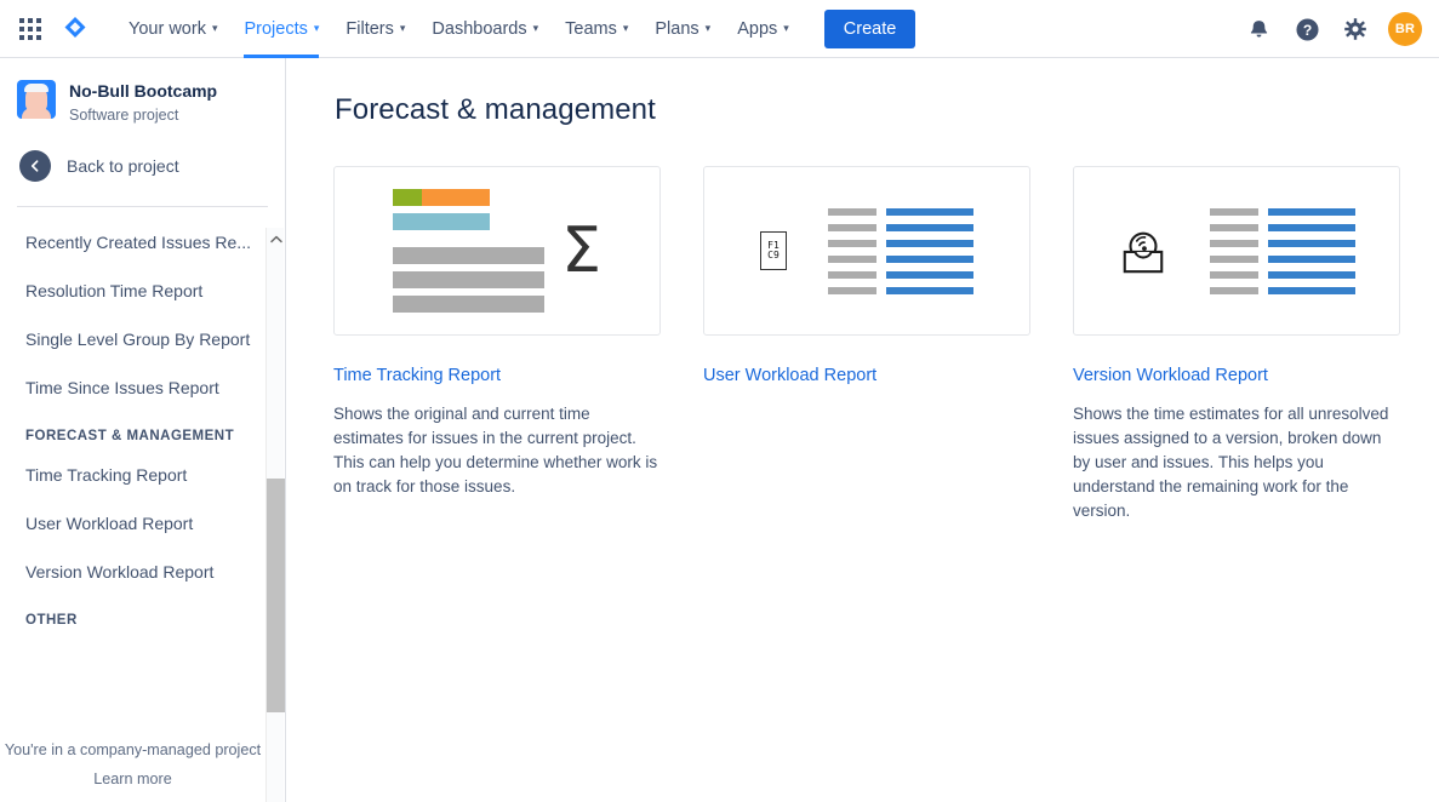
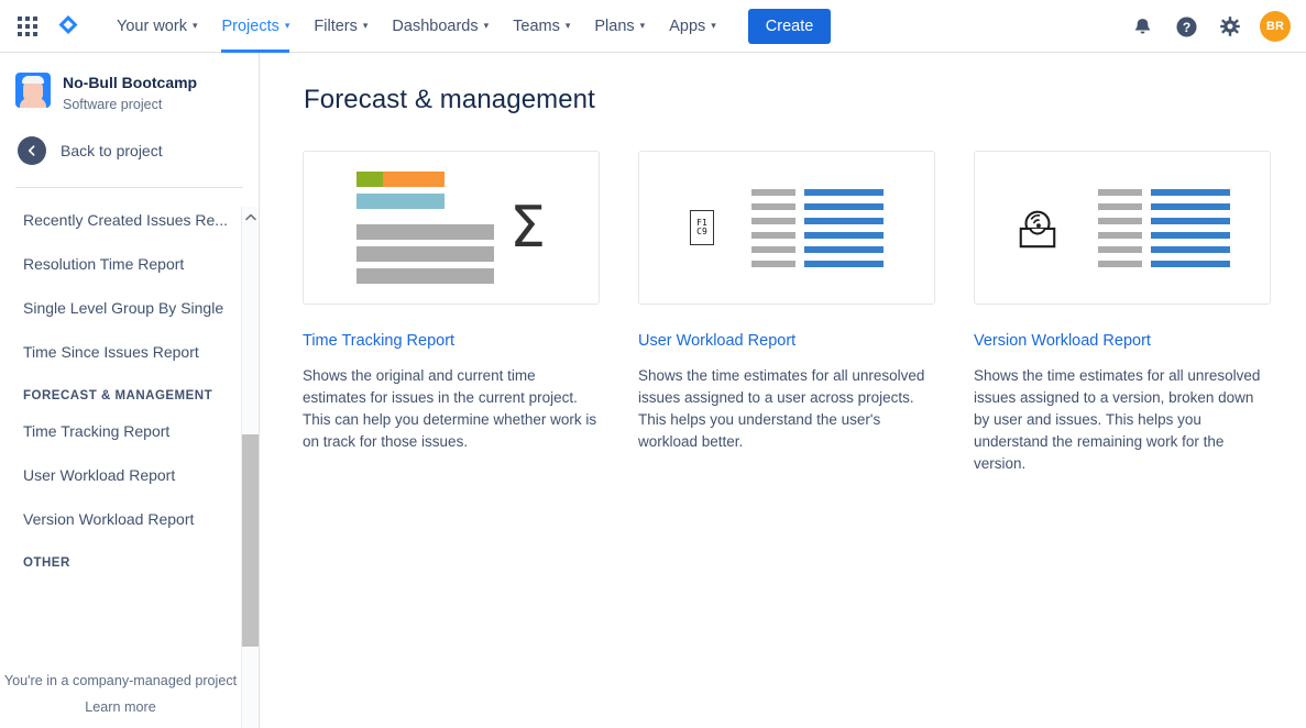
  Your work
  ▾
  Projects
  ▾
  Filters
  ▾
  Dashboards
  ▾
  Teams
  ▾
  Plans
  ▾
  Apps
  ▾
  Create
  ?
  BR
  No-Bull Bootcamp
  Software project
  Back to project
  Recently Created Issues Re...
  Resolution Time Report
- Single Level Group By Report
+ Single Level Group By Single
  Time Since Issues Report
  FORECAST & MANAGEMENT
  Time Tracking Report
  User Workload Report
  Version Workload Report
  OTHER
  You're in a company-managed project
  Learn more
  Forecast & management
  Σ
  Time Tracking Report
  Shows the original and current time estimates for issues in the current project. This can help you determine whether work is on track for those issues.
  F1
  C9
  User Workload Report
+ Shows the time estimates for all unresolved issues assigned to a user across projects. This helps you understand the user's workload better.
  Version Workload Report
  Shows the time estimates for all unresolved issues assigned to a version, broken down by user and issues. This helps you understand the remaining work for the version.
